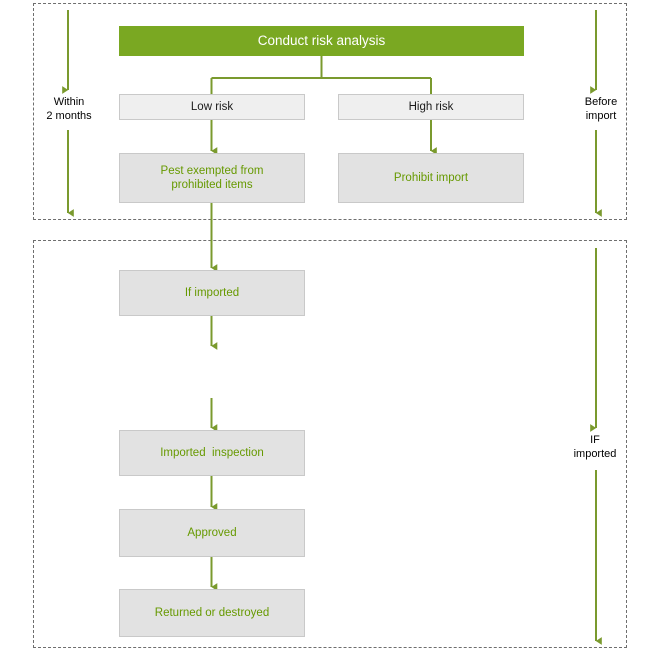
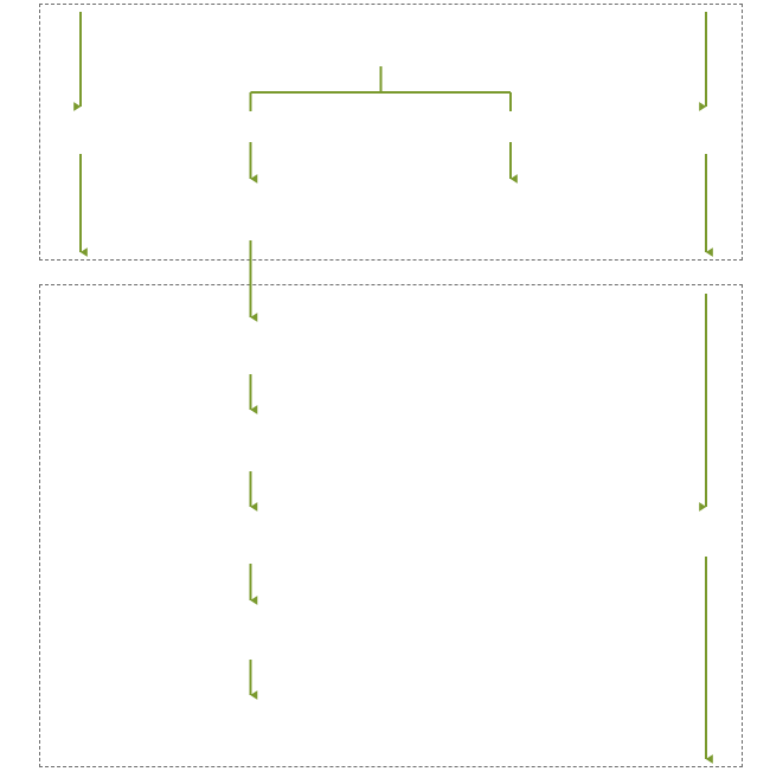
- Conduct risk analysis
- Low risk
- High risk
- Pest exempted from
- prohibited items
- Prohibit import
- If imported
- Imported inspection
- Approved
- Returned or destroyed
- Within
- 2 months
- Before
- import
- IF
- imported
